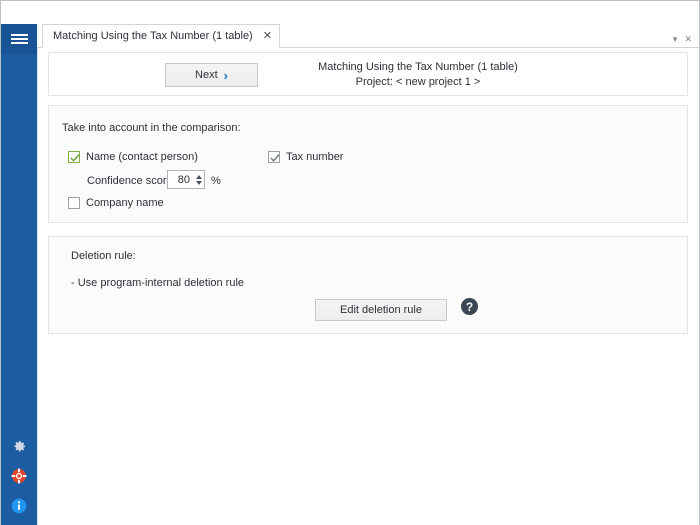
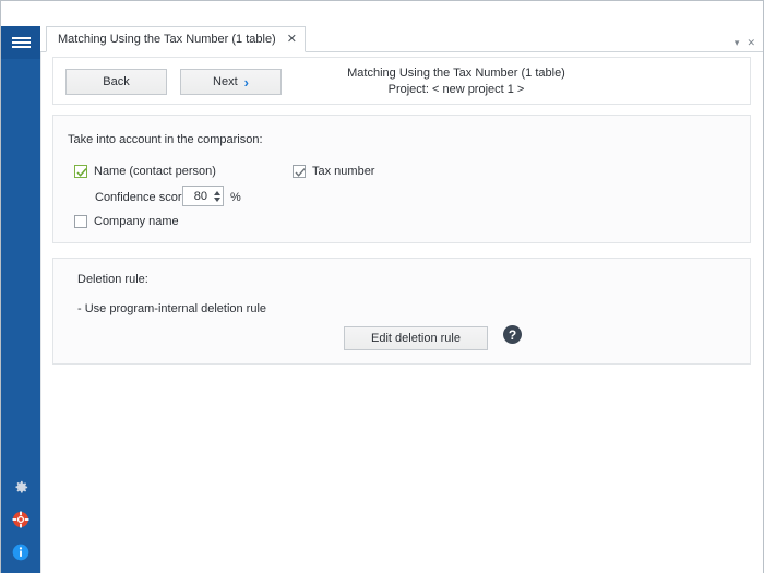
  Matching Using the Tax Number (1 table)
  ✕
  ▾
  ✕
+ Back
  Next
  ›
  Matching Using the Tax Number (1 table)
  Project: < new project 1 >
  Take into account in the comparison:
  Name (contact person)
  Tax number
  Confidence scor
  80
  %
  Company name
  Deletion rule:
  - Use program-internal deletion rule
  Edit deletion rule
  ?
